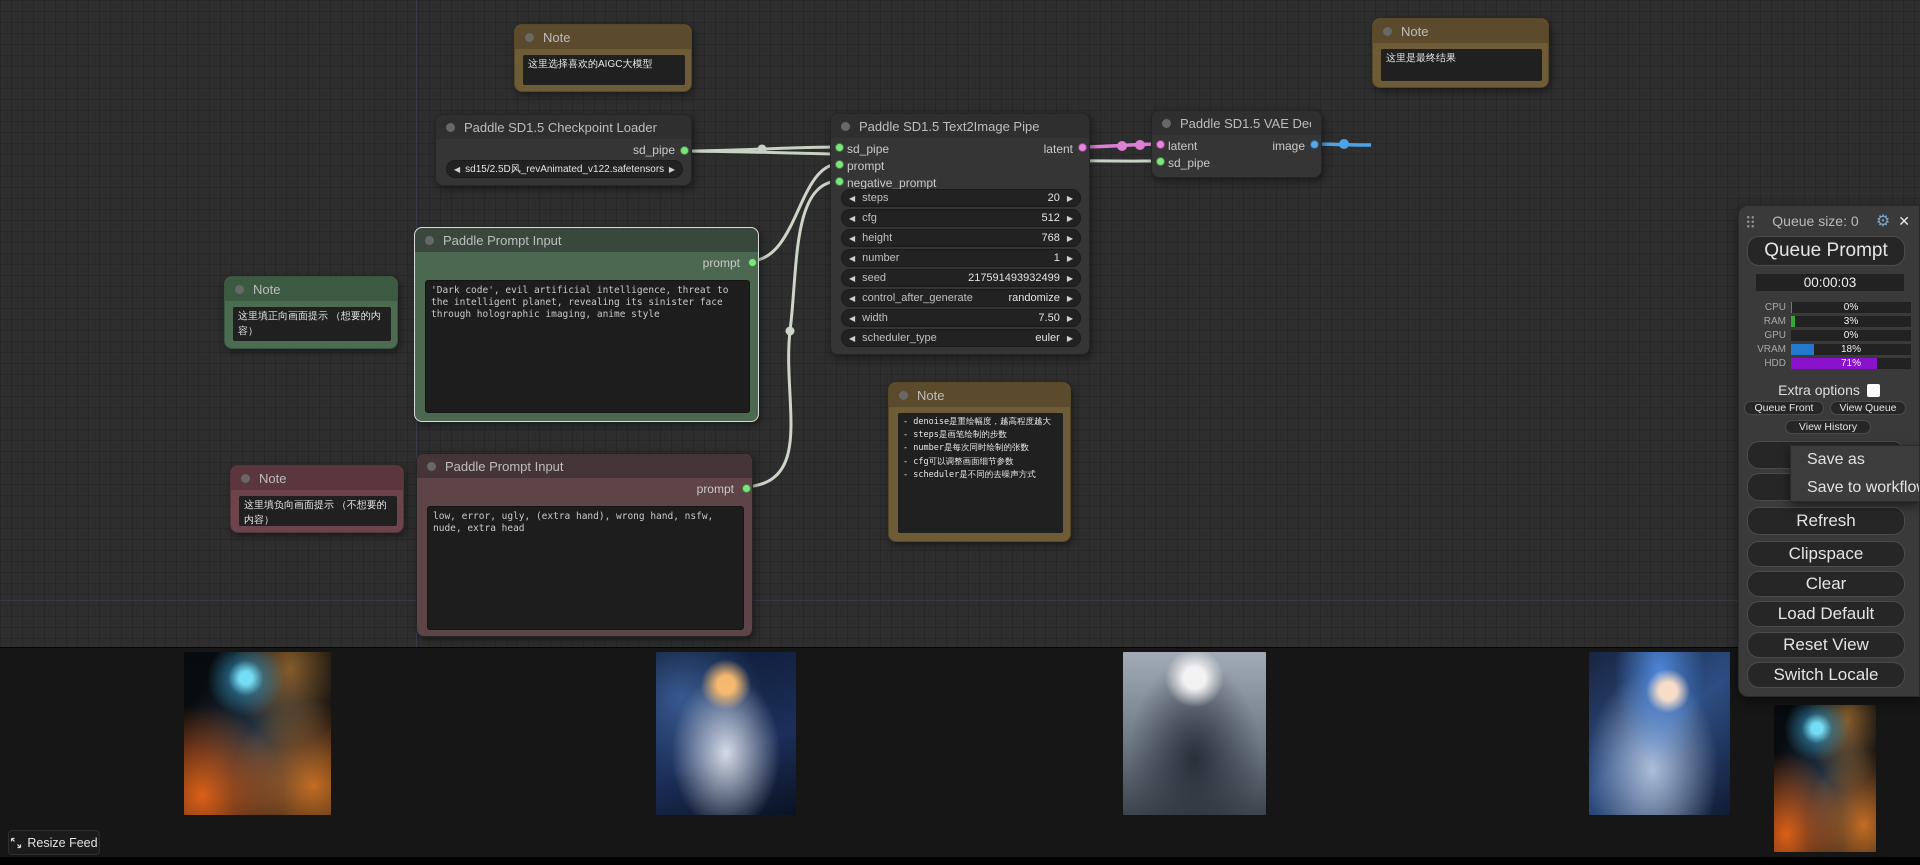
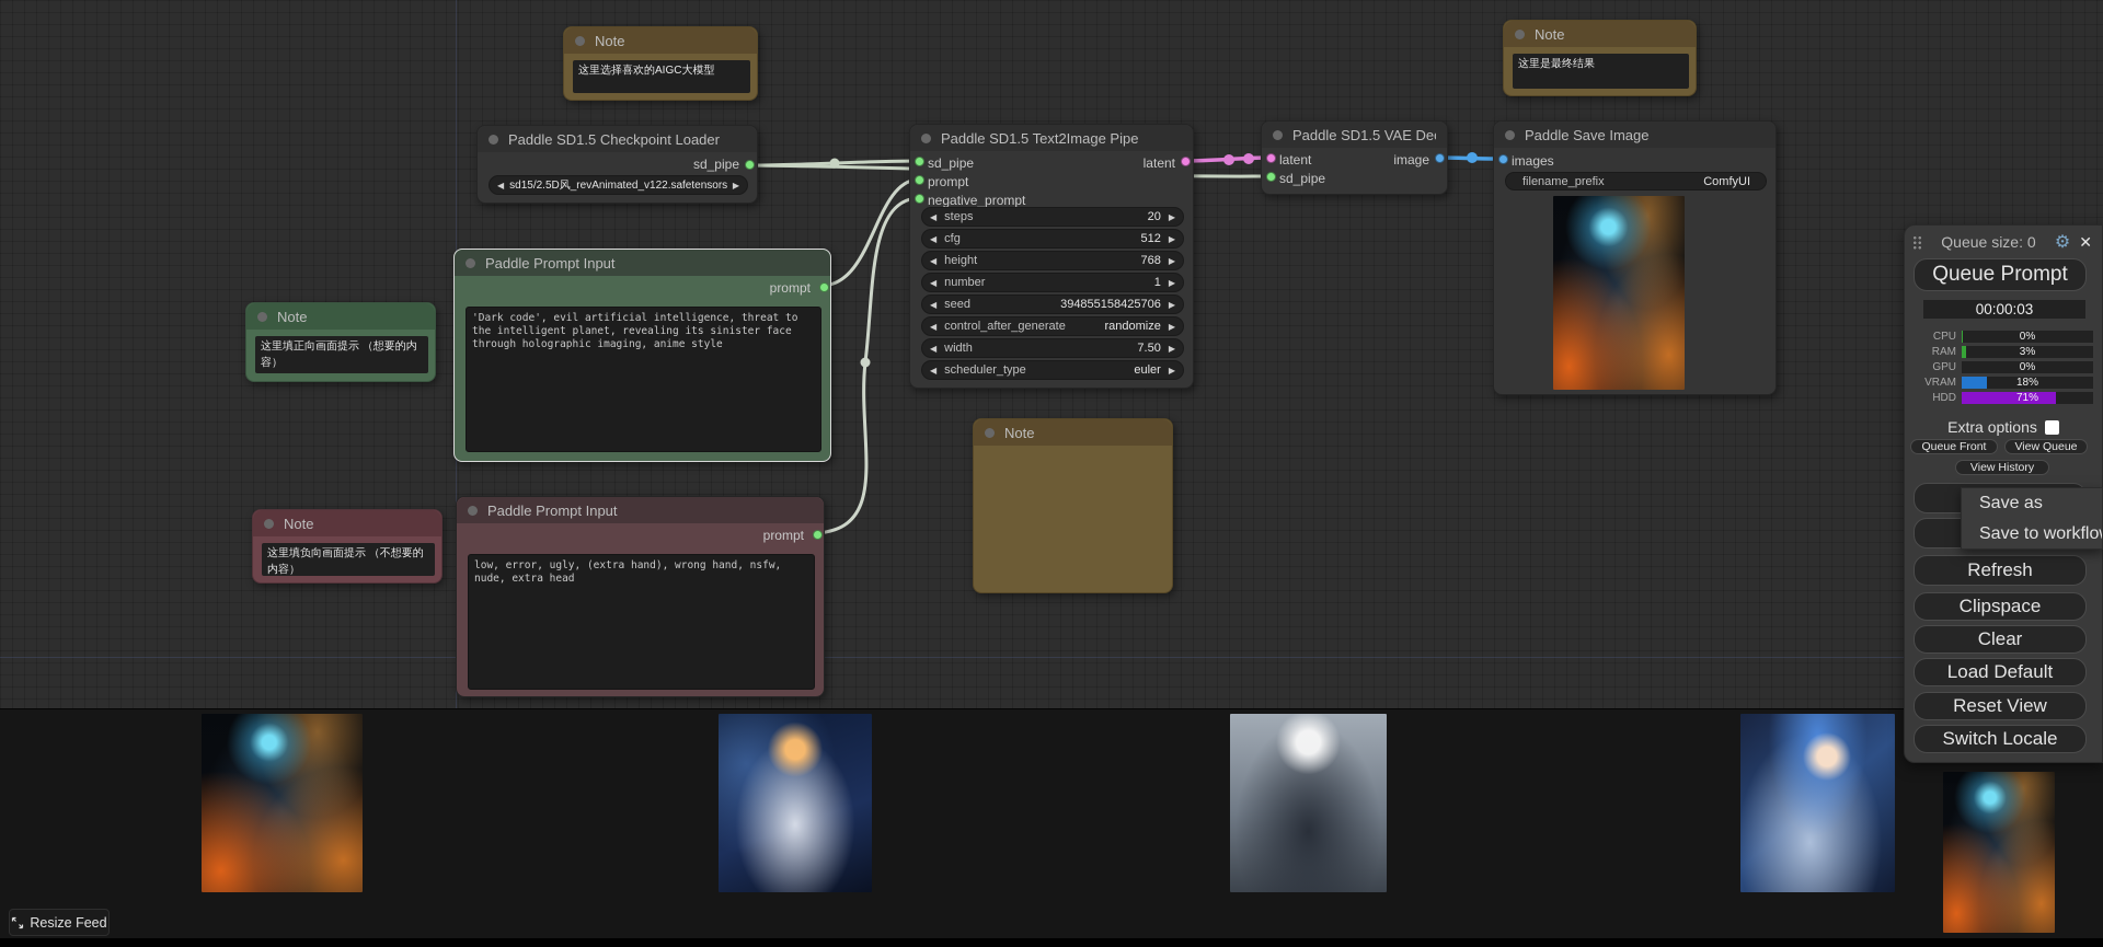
  Note
  这里选择喜欢的AIGC大模型
  Paddle SD1.5 Checkpoint Loader
  sd_pipe
  ◀
  sd15/2.5D风_revAnimated_v122.safetensors
  ▶
  Paddle SD1.5 Text2Image Pipe
  sd_pipe
  prompt
  negative_prompt
  latent
  ◀
  steps
  20
  ▶
  ◀
  cfg
  512
  ▶
  ◀
  height
  768
  ▶
  ◀
  number
  1
  ▶
  ◀
  seed
- 217591493932499
+ 394855158425706
  ▶
  ◀
  control_after_generate
  randomize
  ▶
  ◀
  width
  7.50
  ▶
  ◀
  scheduler_type
  euler
  ▶
  Paddle SD1.5 VAE De
  latent
  sd_pipe
  image
+ Paddle Save Image
+ images
+ filename_prefix
+ ComfyUI
  Note
  这里是最终结果
  Note
  这里填正向画面提示 （想要的内容）
  Paddle Prompt Input
  prompt
  'Dark code', evil artificial intelligence, threat to the intelligent planet, revealing its sinister face through holographic imaging, anime style
  Note
  这里填负向画面提示 （不想要的内容）
  Paddle Prompt Input
  prompt
  low, error, ugly, (extra hand), wrong hand, nsfw, nude, extra head
  Note
- - denoise是重绘幅度，越高程度越大
- - steps是画笔绘制的步数
- - number是每次同时绘制的张数
- - cfg可以调整画面细节参数
- - scheduler是不同的去噪声方式
  Resize Feed
  Queue size: 0
  ⚙
  ✕
  Queue Prompt
  00:00:03
  CPU
  0%
  RAM
  3%
  GPU
  0%
  VRAM
  18%
  HDD
  71%
  Extra options
  Queue Front
  View Queue
  View History
  Refresh
  Clipspace
  Clear
  Load Default
  Reset View
  Switch Locale
  Save as
  Save to workflo
